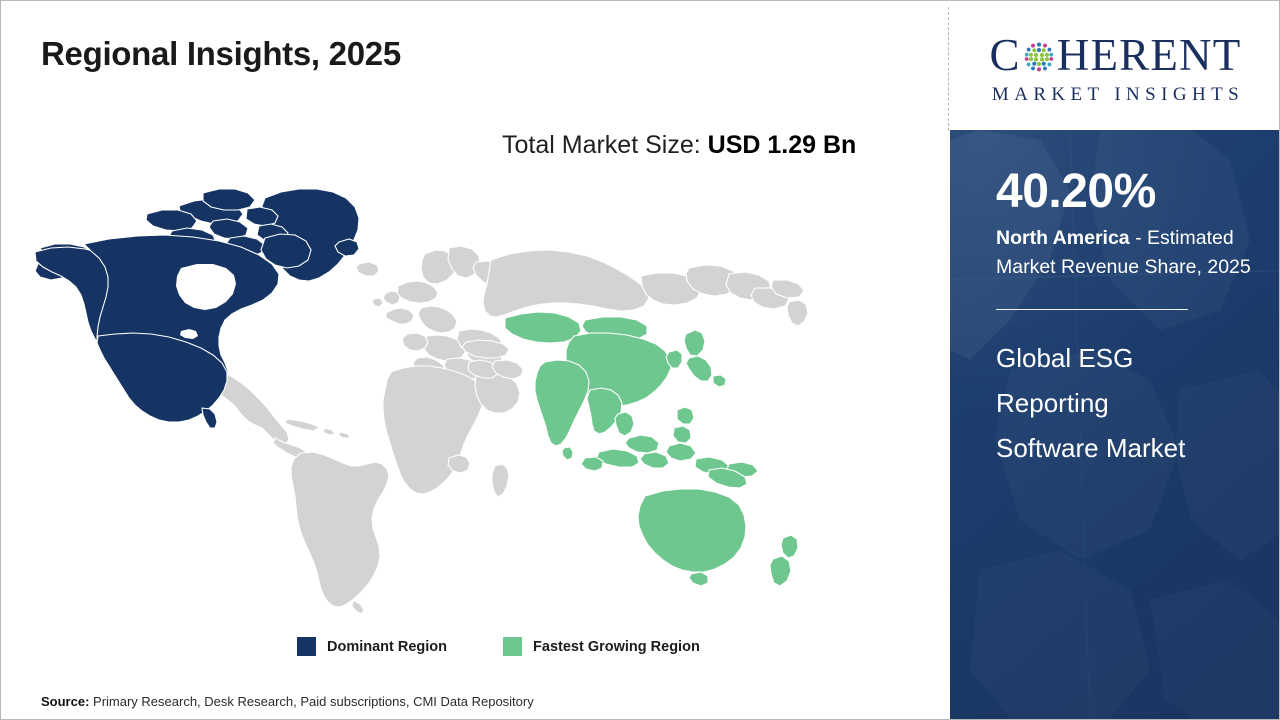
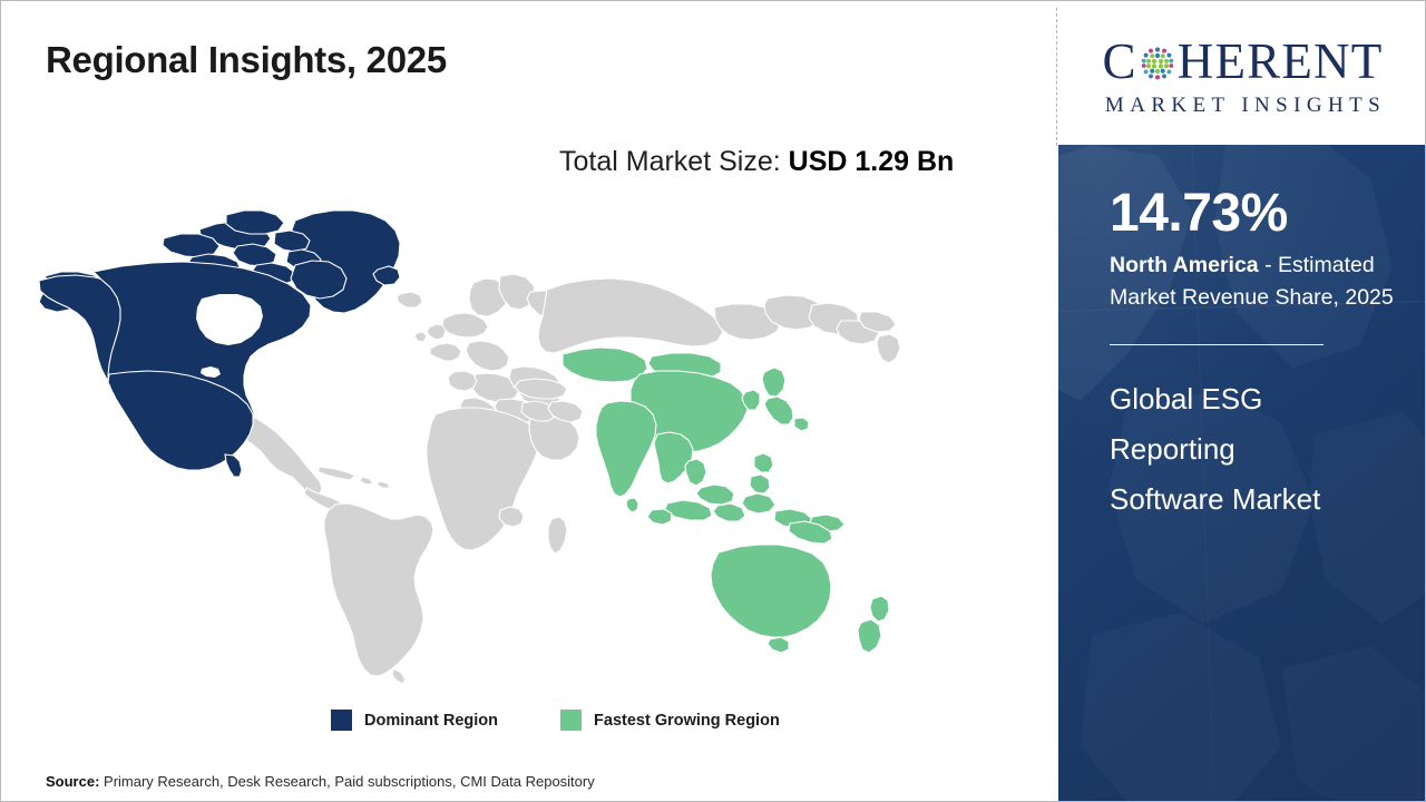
  Regional Insights, 2025
  Total Market Size: USD 1.29 Bn
  Dominant Region
  Fastest Growing Region
  Source: Primary Research, Desk Research, Paid subscriptions, CMI Data Repository
  C
  HERENT
  MARKET INSIGHTS
- 40.20%
+ 14.73%
  North America - Estimated Market Revenue Share, 2025
  Global ESG Reporting Software Market
